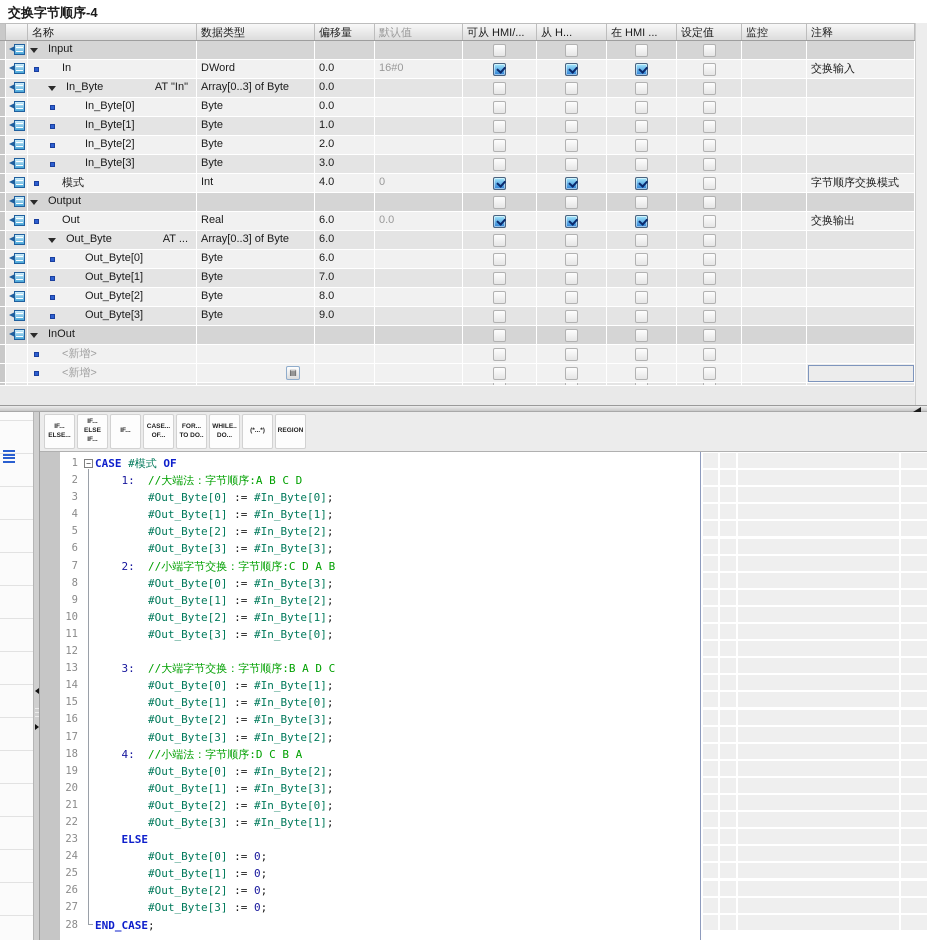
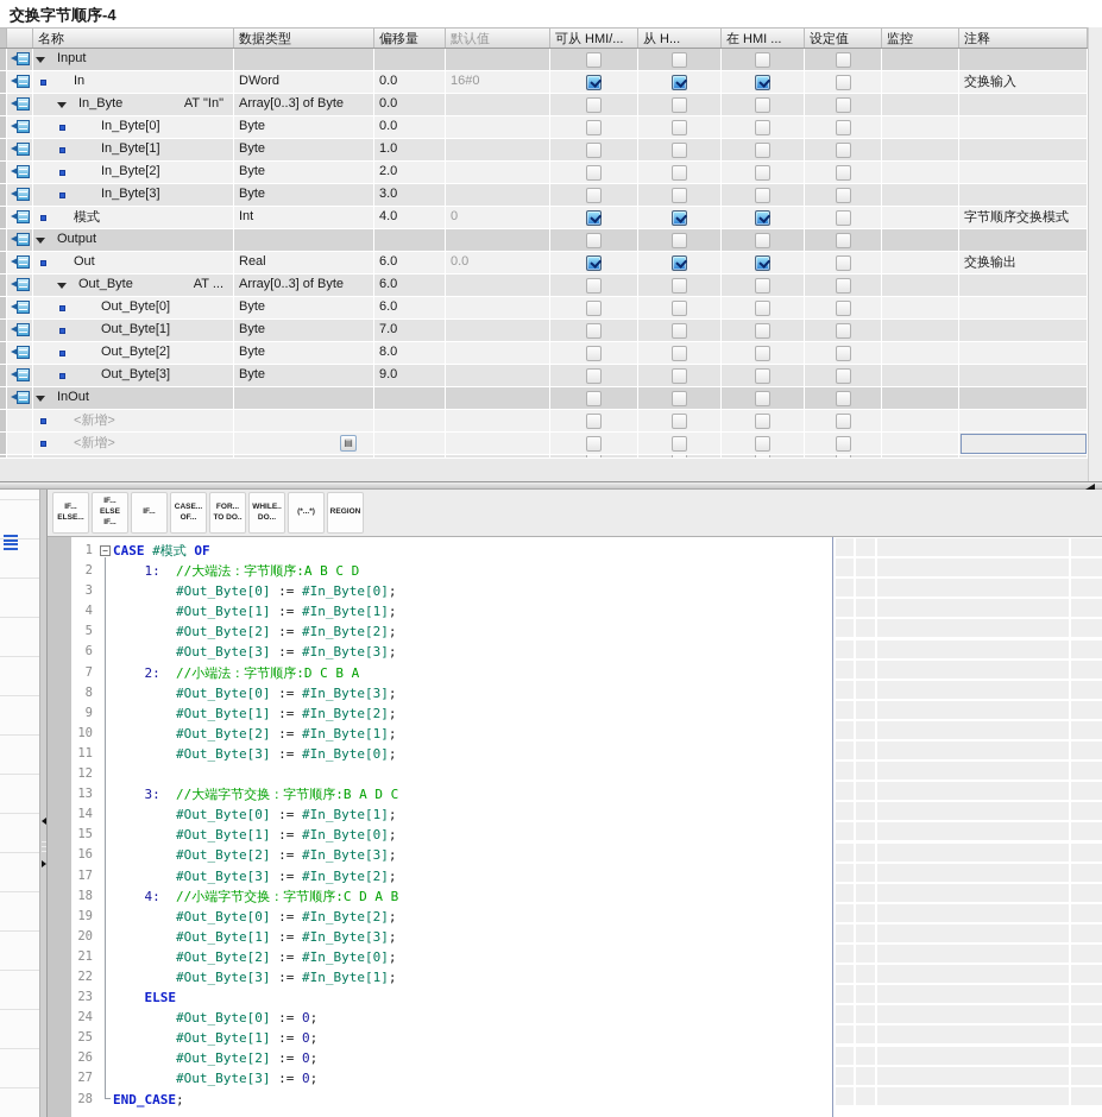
  交换字节顺序-4
  名称
  数据类型
  偏移量
  默认值
  可从 HMI/...
  从 H...
  在 HMI ...
  设定值
  监控
  注释
  Input
  In
  DWord
  0.0
  16#0
  交换输入
  In_Byte
  AT "In"
  Array[0..3] of Byte
  0.0
  In_Byte[0]
  Byte
  0.0
  In_Byte[1]
  Byte
  1.0
  In_Byte[2]
  Byte
  2.0
  In_Byte[3]
  Byte
  3.0
  模式
  Int
  4.0
  0
  字节顺序交换模式
  Output
  Out
  Real
  6.0
  0.0
  交换输出
  Out_Byte
  AT ...
  Array[0..3] of Byte
  6.0
  Out_Byte[0]
  Byte
  6.0
  Out_Byte[1]
  Byte
  7.0
  Out_Byte[2]
  Byte
  8.0
  Out_Byte[3]
  Byte
  9.0
  InOut
  <新增>
  <新增>
  ▤
  −
  1
  CASE #模式 OF
  2
  1: //大端法：字节顺序:A B C D
  3
  #Out_Byte[0] := #In_Byte[0];
  4
  #Out_Byte[1] := #In_Byte[1];
  5
  #Out_Byte[2] := #In_Byte[2];
  6
  #Out_Byte[3] := #In_Byte[3];
  7
- 2: //小端字节交换：字节顺序:C D A B
+ 2: //小端法：字节顺序:D C B A
  8
  #Out_Byte[0] := #In_Byte[3];
  9
  #Out_Byte[1] := #In_Byte[2];
  10
  #Out_Byte[2] := #In_Byte[1];
  11
  #Out_Byte[3] := #In_Byte[0];
  12
  13
  3: //大端字节交换：字节顺序:B A D C
  14
  #Out_Byte[0] := #In_Byte[1];
  15
  #Out_Byte[1] := #In_Byte[0];
  16
  #Out_Byte[2] := #In_Byte[3];
  17
  #Out_Byte[3] := #In_Byte[2];
  18
- 4: //小端法：字节顺序:D C B A
+ 4: //小端字节交换：字节顺序:C D A B
  19
  #Out_Byte[0] := #In_Byte[2];
  20
  #Out_Byte[1] := #In_Byte[3];
  21
  #Out_Byte[2] := #In_Byte[0];
  22
  #Out_Byte[3] := #In_Byte[1];
  23
  ELSE
  24
  #Out_Byte[0] := 0;
  25
  #Out_Byte[1] := 0;
  26
  #Out_Byte[2] := 0;
  27
  #Out_Byte[3] := 0;
  28
  END_CASE;
